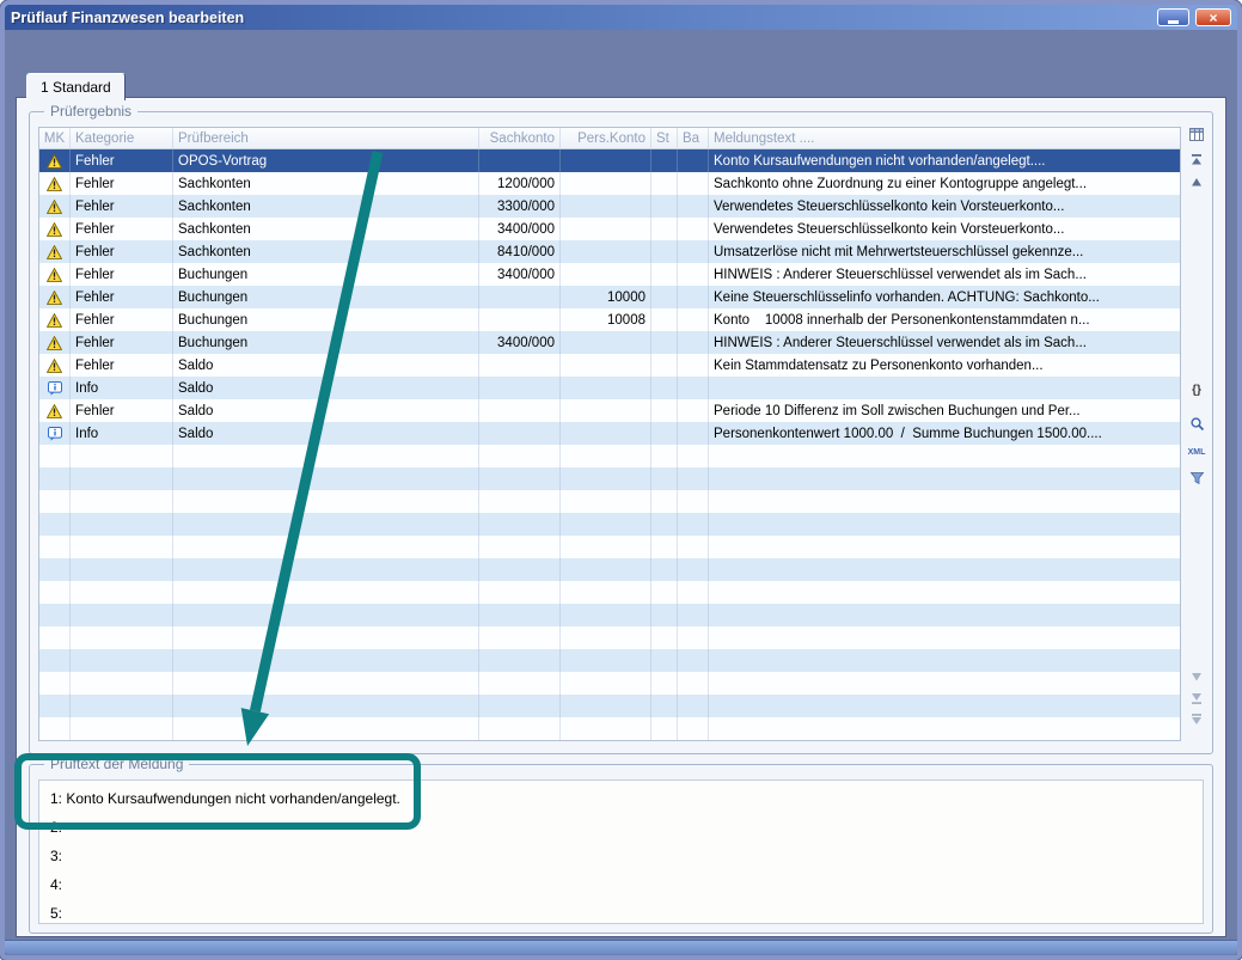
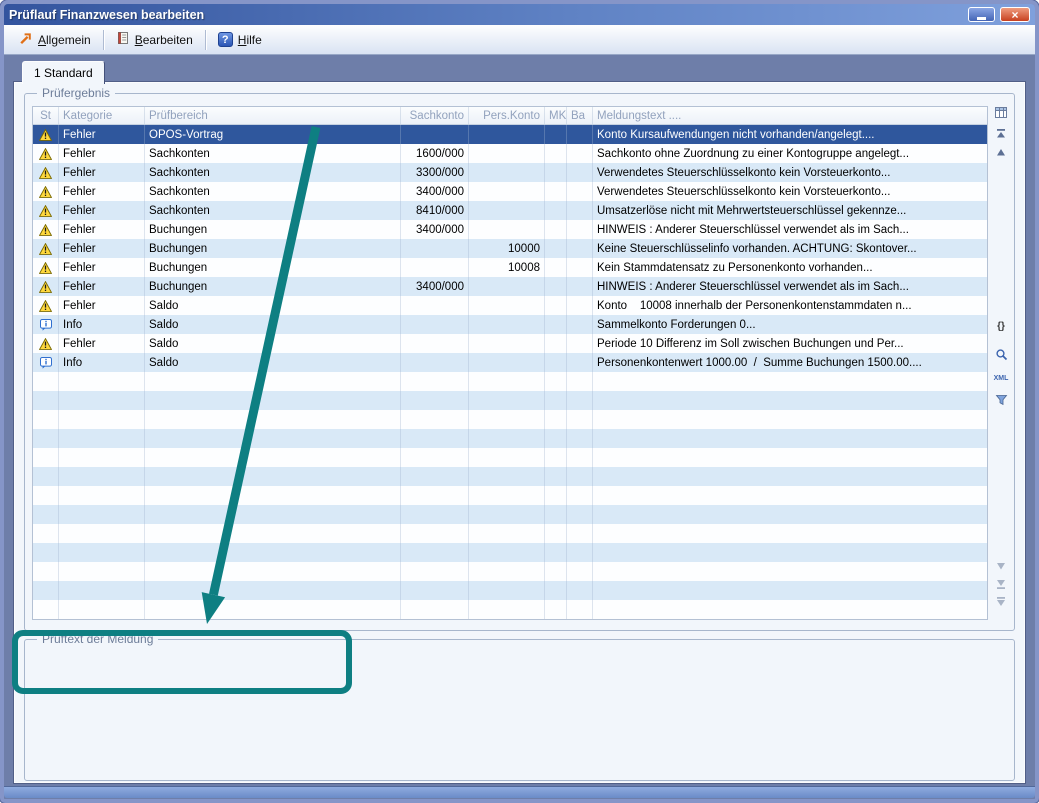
  Prüflauf Finanzwesen bearbeiten
  ×
+ Allgemein
+ Bearbeiten
+ ?
+ Hilfe
  1 Standard
  Prüfergebnis
- MK
+ St
  Kategorie
  Prüfbereich
  Sachkonto
  Pers.Konto
- St
+ MK
  Ba
  Meldungstext ....
  Fehler
  OPOS-Vortrag
  Konto Kursaufwendungen nicht vorhanden/angelegt....
  Fehler
  Sachkonten
- 1200/000
+ 1600/000
  Sachkonto ohne Zuordnung zu einer Kontogruppe angelegt...
  Fehler
  Sachkonten
  3300/000
  Verwendetes Steuerschlüsselkonto kein Vorsteuerkonto...
  Fehler
  Sachkonten
  3400/000
  Verwendetes Steuerschlüsselkonto kein Vorsteuerkonto...
  Fehler
  Sachkonten
  8410/000
  Umsatzerlöse nicht mit Mehrwertsteuerschlüssel gekennze...
  Fehler
  Buchungen
  3400/000
  HINWEIS : Anderer Steuerschlüssel verwendet als im Sach...
  Fehler
  Buchungen
  10000
- Keine Steuerschlüsselinfo vorhanden. ACHTUNG: Sachkonto...
+ Keine Steuerschlüsselinfo vorhanden. ACHTUNG: Skontover...
  Fehler
  Buchungen
  10008
- Konto 10008 innerhalb der Personenkontenstammdaten n...
+ Kein Stammdatensatz zu Personenkonto vorhanden...
  Fehler
  Buchungen
  3400/000
  HINWEIS : Anderer Steuerschlüssel verwendet als im Sach...
  Fehler
  Saldo
- Kein Stammdatensatz zu Personenkonto vorhanden...
+ Konto 10008 innerhalb der Personenkontenstammdaten n...
  Info
  Saldo
+ Sammelkonto Forderungen 0...
  Fehler
  Saldo
  Periode 10 Differenz im Soll zwischen Buchungen und Per...
  Info
  Saldo
  Personenkontenwert 1000.00 / Summe Buchungen 1500.00....
  {}
  Prüftext der Meldung
- 1: Konto Kursaufwendungen nicht vorhanden/angelegt.
- 3:
- 4:
- 5:
